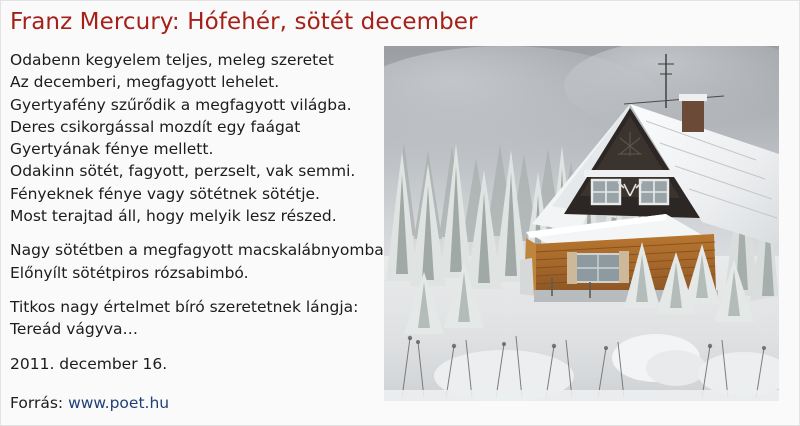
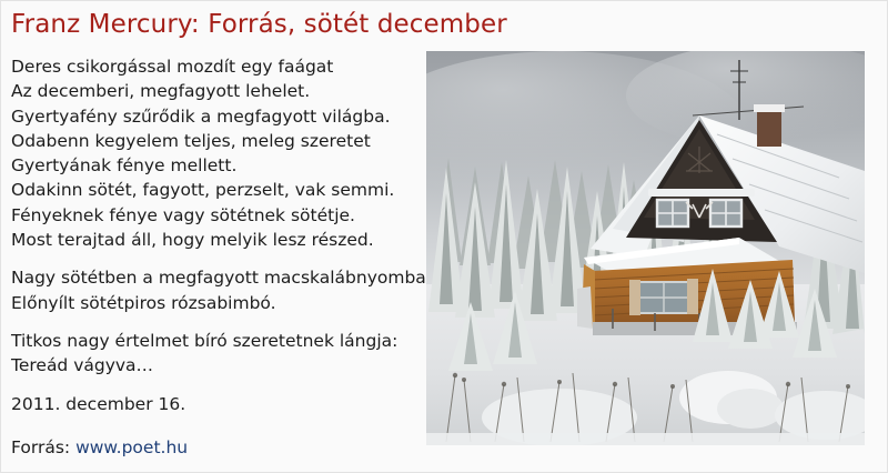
- Franz Mercury: Hófehér, sötét december
+ Franz Mercury: Forrás, sötét december
- Odabenn kegyelem teljes, meleg szeretet
+ Deres csikorgással mozdít egy faágat
  Az decemberi, megfagyott lehelet.
  Gyertyafény szűrődik a megfagyott világba.
- Deres csikorgással mozdít egy faágat
+ Odabenn kegyelem teljes, meleg szeretet
  Gyertyának fénye mellett.
  Odakinn sötét, fagyott, perzselt, vak semmi.
  Fényeknek fénye vagy sötétnek sötétje.
  Most terajtad áll, hogy melyik lesz részed.
  Nagy sötétben a megfagyott macskalábnyomba
  Előnyílt sötétpiros rózsabimbó.
  Titkos nagy értelmet bíró szeretetnek lángja:
  Tereád vágyva…
  2011. december 16.
  Forrás: www.poet.hu
